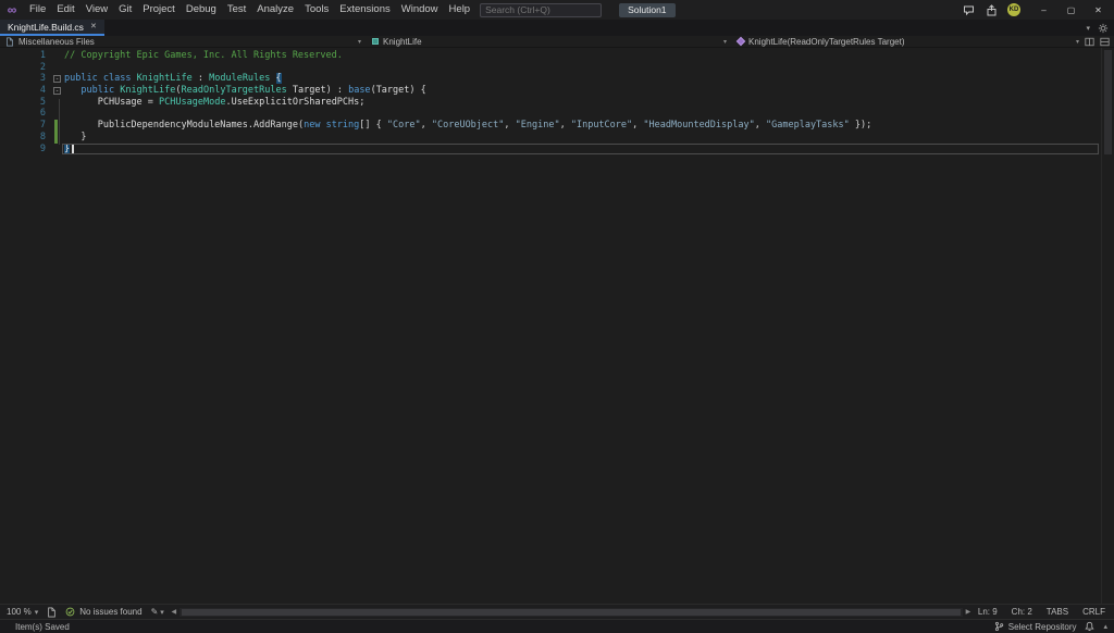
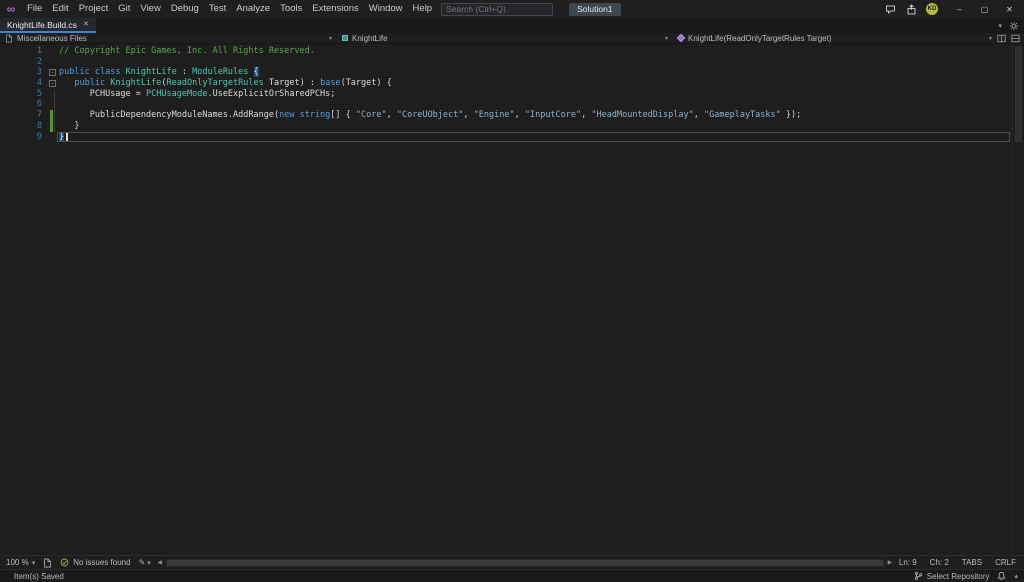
  ∞
  File
  Edit
- View
+ Project
  Git
- Project
+ View
  Debug
  Test
  Analyze
  Tools
  Extensions
  Window
  Help
  Search (Ctrl+Q)
  Solution1
  –
  ▢
  ✕
  KnightLife.Build.cs
  Miscellaneous Files
  KnightLife
  KnightLife(ReadOnlyTargetRules Target)
  1
  // Copyright Epic Games, Inc. All Rights Reserved.
  2
  3
  public class KnightLife : ModuleRules {
  4
  public KnightLife(ReadOnlyTargetRules Target) : base(Target) {
  5
  PCHUsage = PCHUsageMode.UseExplicitOrSharedPCHs;
  6
  7
  PublicDependencyModuleNames.AddRange(new string[] { "Core", "CoreUObject", "Engine", "InputCore", "HeadMountedDisplay", "GameplayTasks" });
  8
  }
  9
  }
  100 %
  No issues found
  ✎
  Ln: 9
  Ch: 2
  TABS
  CRLF
  Item(s) Saved
  Select Repository
